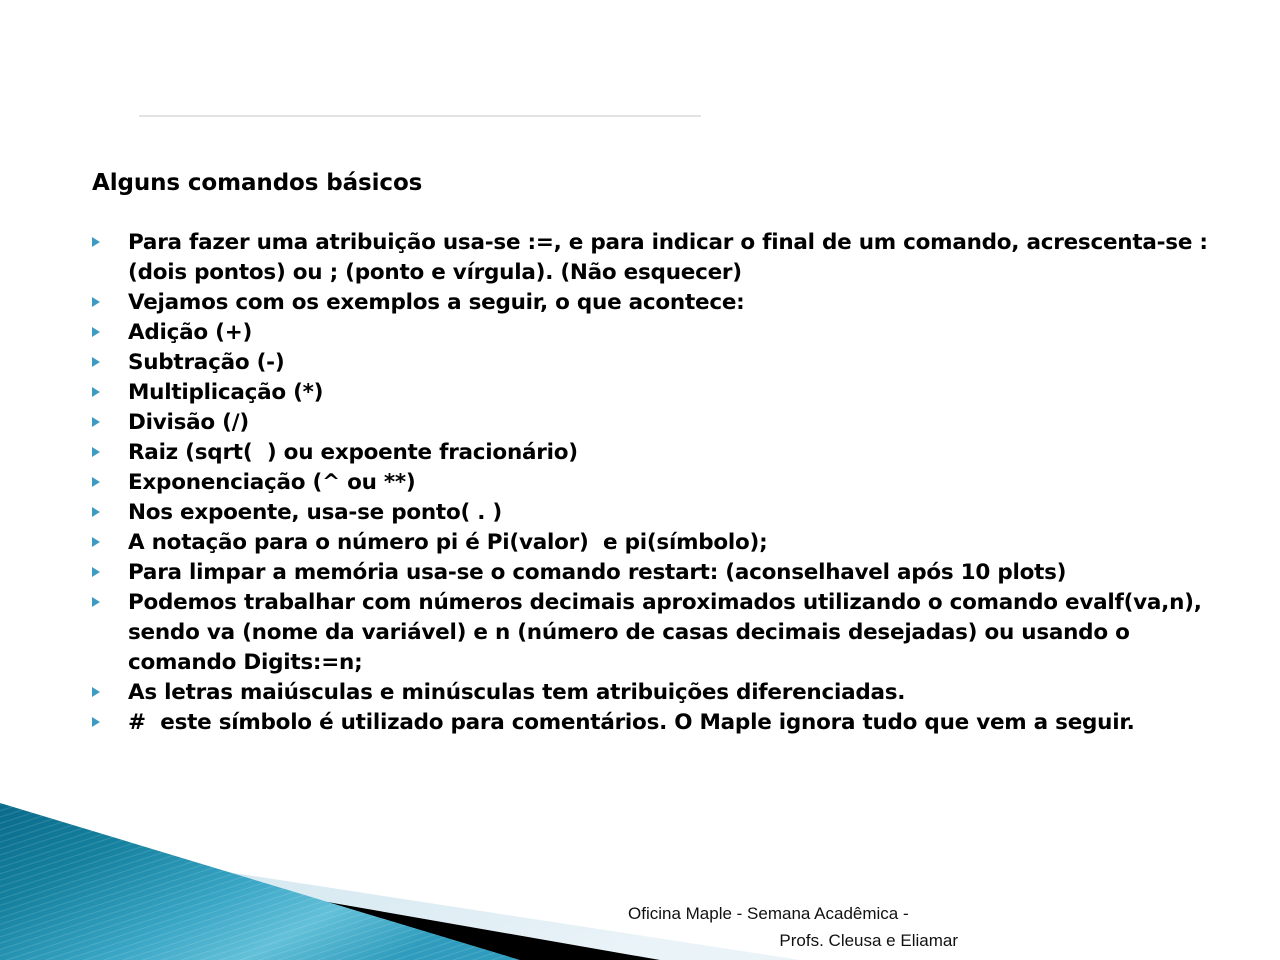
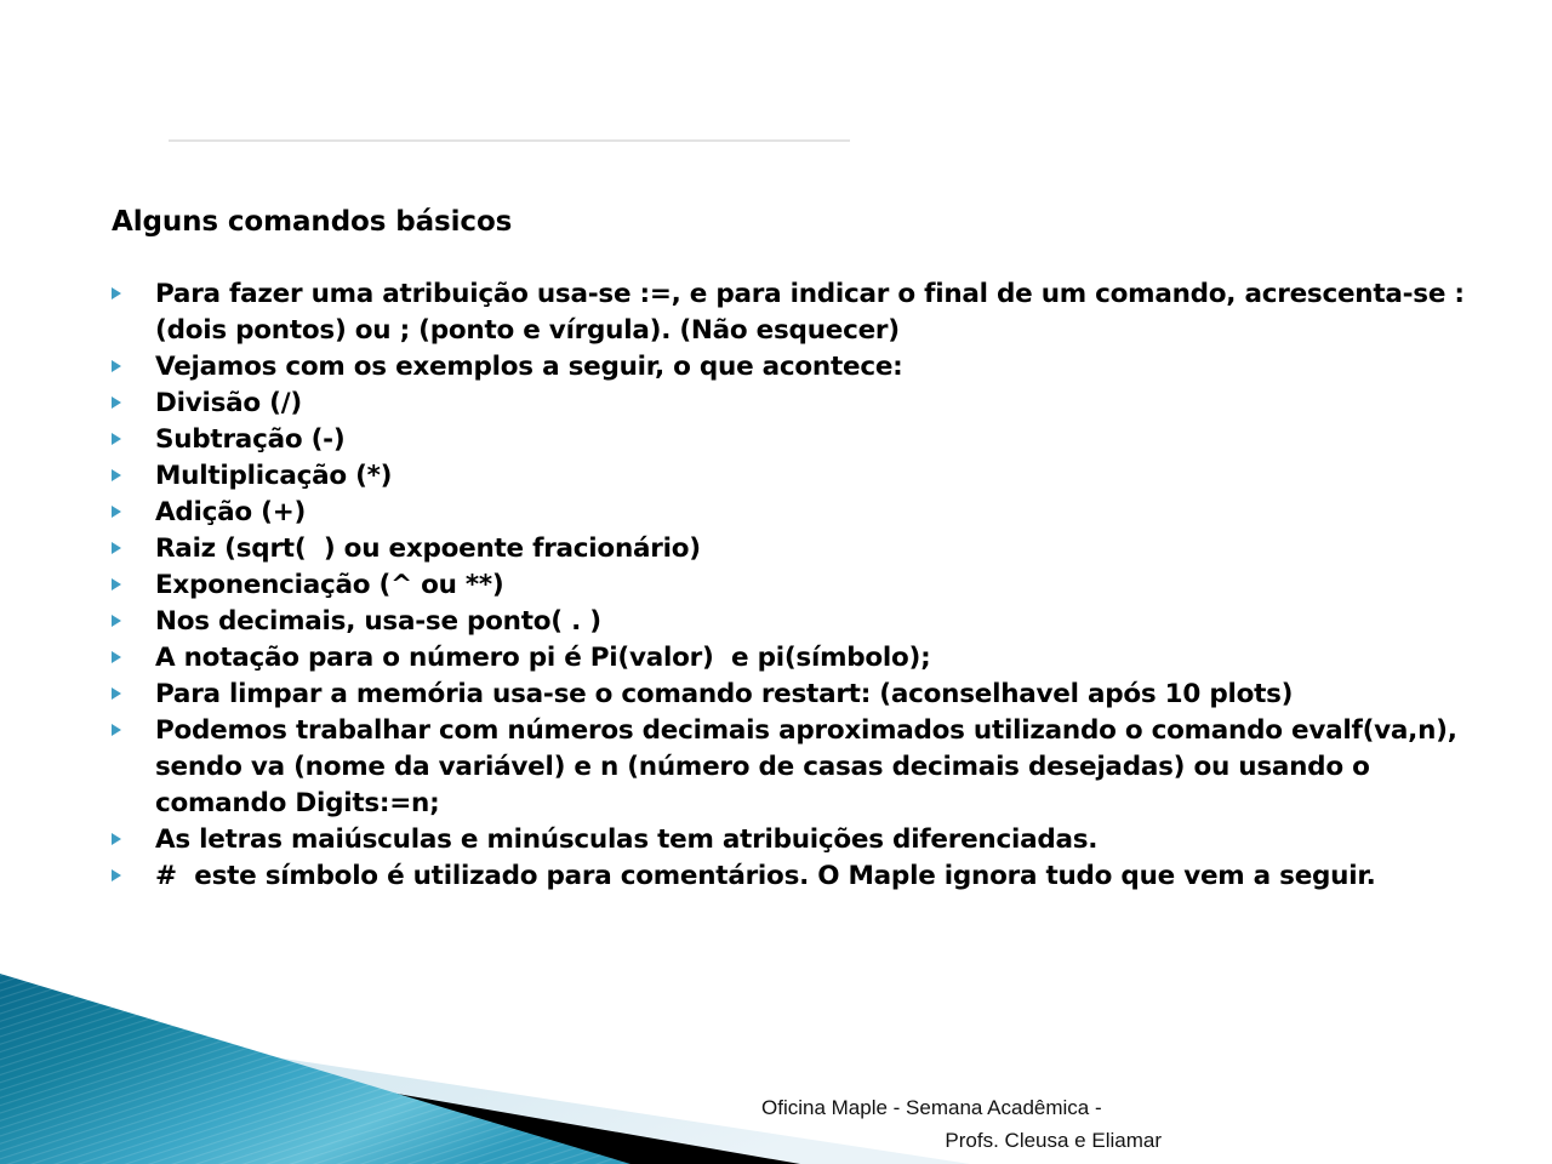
  Alguns comandos básicos
  Para fazer uma atribuição usa-se :=, e para indicar o final de um comando, acrescenta-se : (dois pontos) ou ; (ponto e vírgula). (Não esquecer)
  Vejamos com os exemplos a seguir, o que acontece:
- Adição (+)
+ Divisão (/)
  Subtração (-)
  Multiplicação (*)
- Divisão (/)
+ Adição (+)
  Raiz (sqrt( ) ou expoente fracionário)
  Exponenciação (^ ou **)
- Nos expoente, usa-se ponto( . )
+ Nos decimais, usa-se ponto( . )
  A notação para o número pi é Pi(valor) e pi(símbolo);
  Para limpar a memória usa-se o comando restart: (aconselhavel após 10 plots)
  Podemos trabalhar com números decimais aproximados utilizando o comando evalf(va,n), sendo va (nome da variável) e n (número de casas decimais desejadas) ou usando o comando Digits:=n;
  As letras maiúsculas e minúsculas tem atribuições diferenciadas.
  # este símbolo é utilizado para comentários. O Maple ignora tudo que vem a seguir.
  Oficina Maple - Semana Acadêmica -
  Profs. Cleusa e Eliamar
